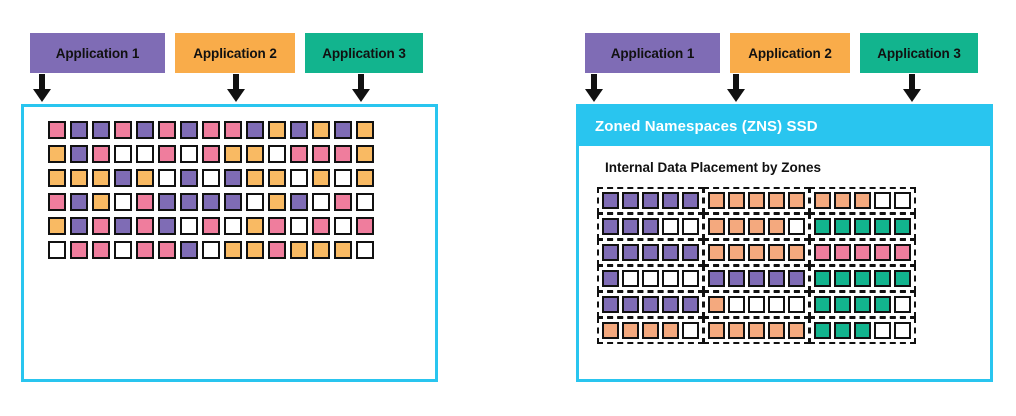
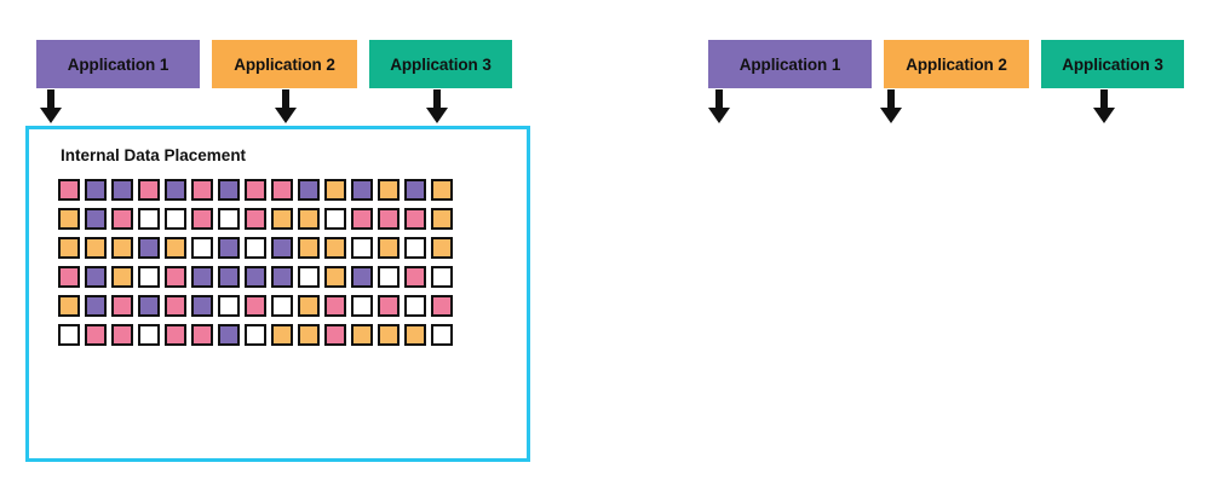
  Application 1
  Application 2
  Application 3
+ Internal Data Placement
  Application 1
  Application 2
  Application 3
- Zoned Namespaces (ZNS) SSD
- Internal Data Placement by Zones
